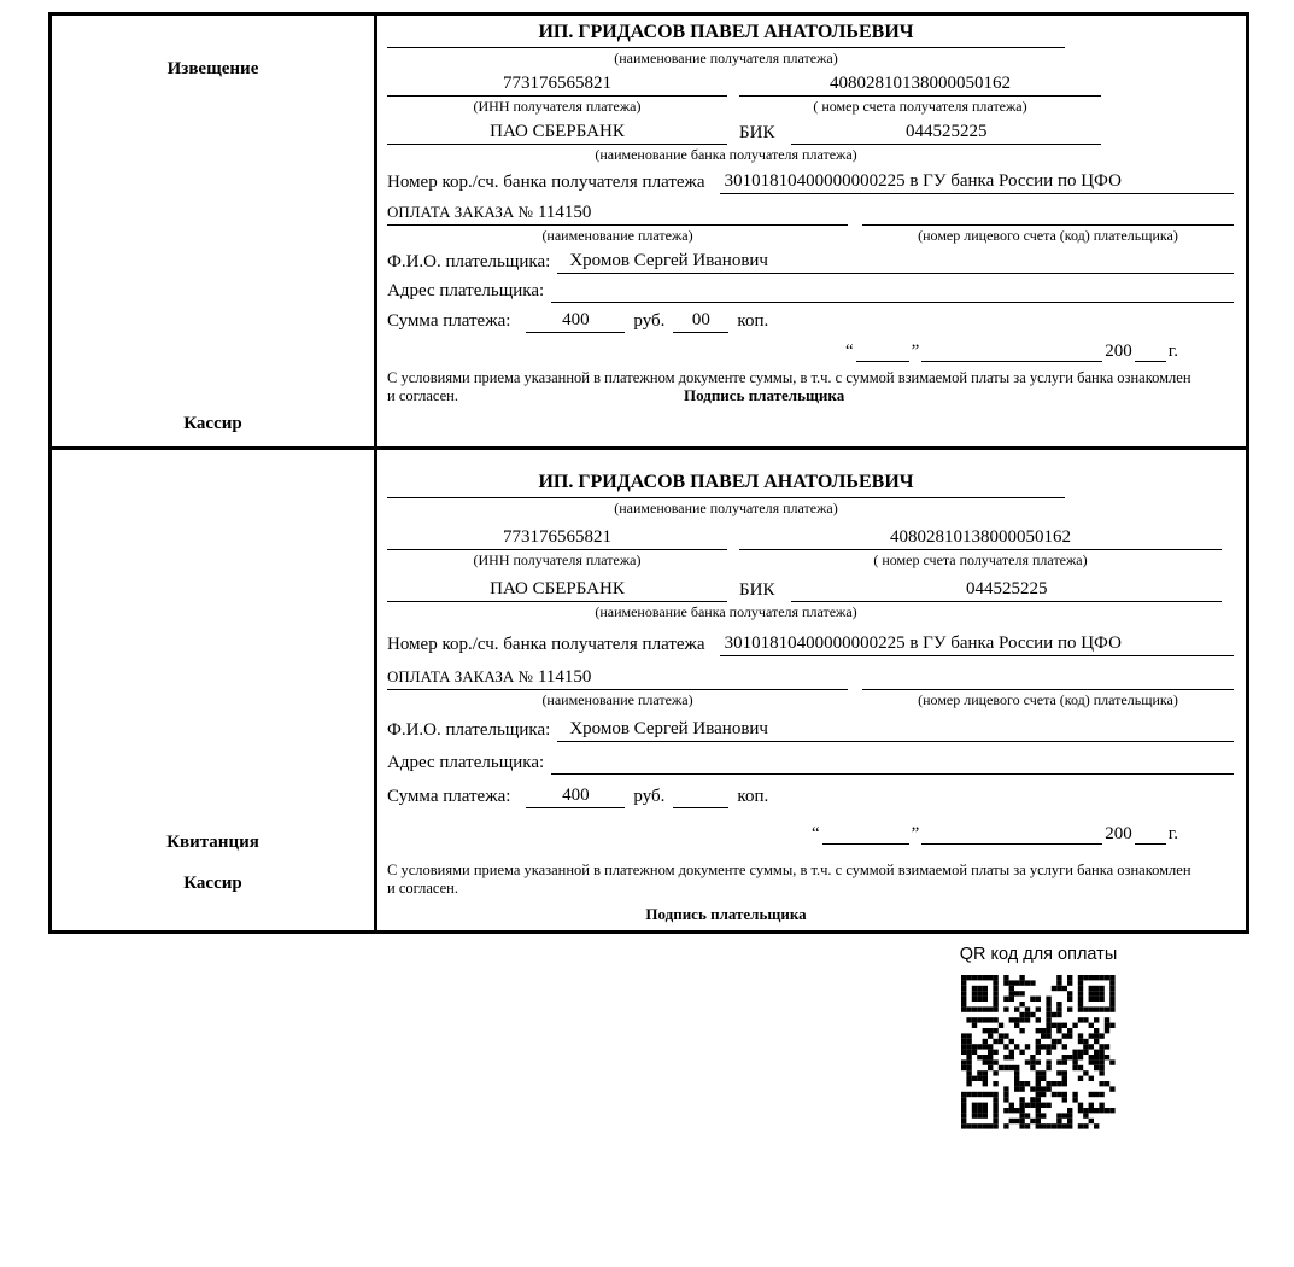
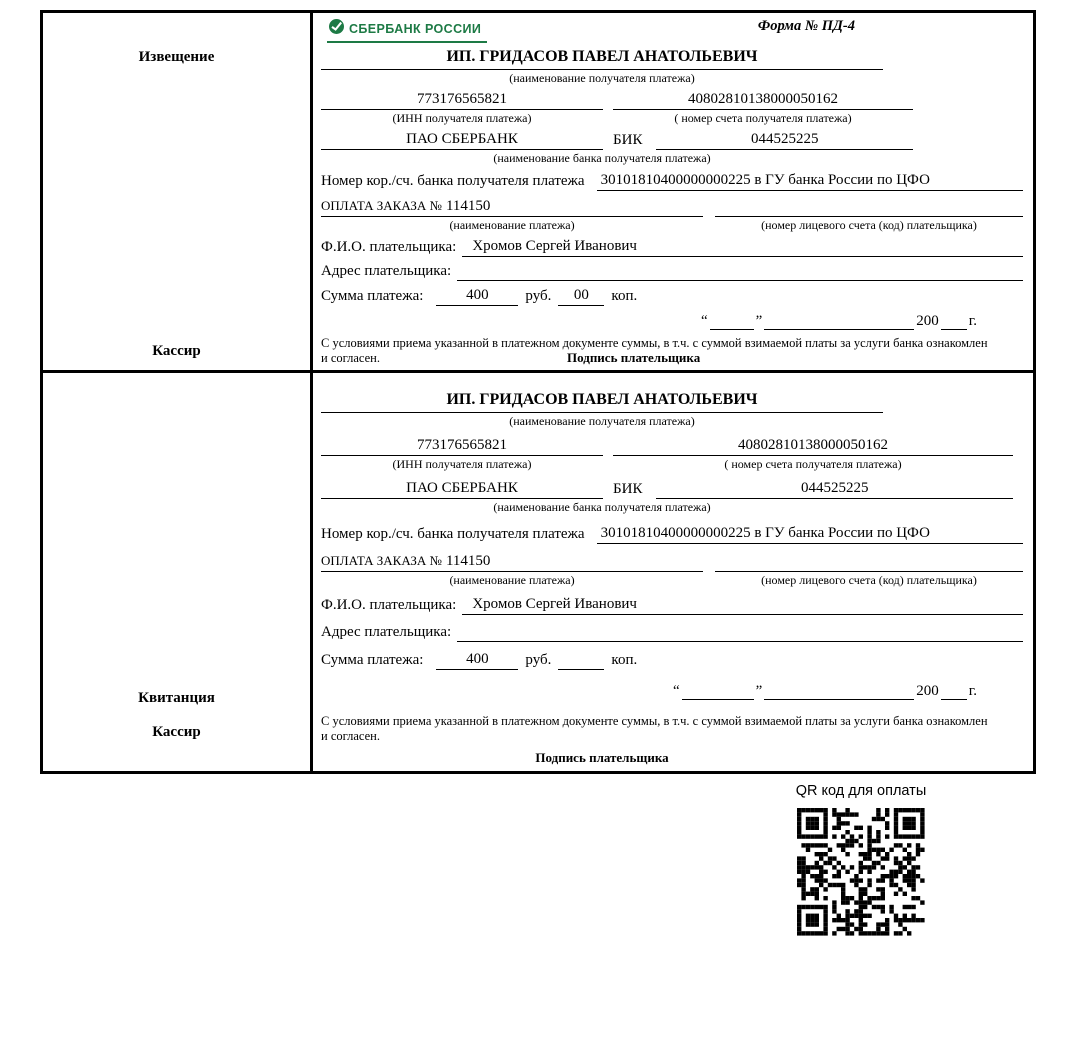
  Извещение
  Кассир
+ СБЕРБАНК РОССИИ
+ Форма № ПД-4
  ИП. ГРИДАСОВ ПАВЕЛ АНАТОЛЬЕВИЧ
  (наименование получателя платежа)
  773176565821
  (ИНН получателя платежа)
  40802810138000050162
  ( номер счета получателя платежа)
  ПАО СБЕРБАНК
  БИК
  044525225
  (наименование банка получателя платежа)
  Номер кор./сч. банка получателя платежа
  30101810400000000225 в ГУ банка России по ЦФО
  ОПЛАТА ЗАКАЗА № 114150
  (наименование платежа)
  (номер лицевого счета (код) плательщика)
  Ф.И.О. плательщика:
  Хромов Сергей Иванович
  Адрес плательщика:
  Сумма платежа:
  400
  руб.
  00
  коп.
  “
  ”
  200
  г.
  С условиями приема указанной в платежном документе суммы, в т.ч. с суммой взимаемой платы за услуги банка ознакомлен и согласен.
  Подпись плательщика
  Квитанция
  Кассир
  ИП. ГРИДАСОВ ПАВЕЛ АНАТОЛЬЕВИЧ
  (наименование получателя платежа)
  773176565821
  (ИНН получателя платежа)
  40802810138000050162
  ( номер счета получателя платежа)
  ПАО СБЕРБАНК
  БИК
  044525225
  (наименование банка получателя платежа)
  Номер кор./сч. банка получателя платежа
  30101810400000000225 в ГУ банка России по ЦФО
  ОПЛАТА ЗАКАЗА № 114150
  (наименование платежа)
  (номер лицевого счета (код) плательщика)
  Ф.И.О. плательщика:
  Хромов Сергей Иванович
  Адрес плательщика:
  Сумма платежа:
  400
  руб.
  коп.
  “
  ”
  200
  г.
  С условиями приема указанной в платежном документе суммы, в т.ч. с суммой взимаемой платы за услуги банка ознакомлен и согласен.
  Подпись плательщика
  QR код для оплаты
